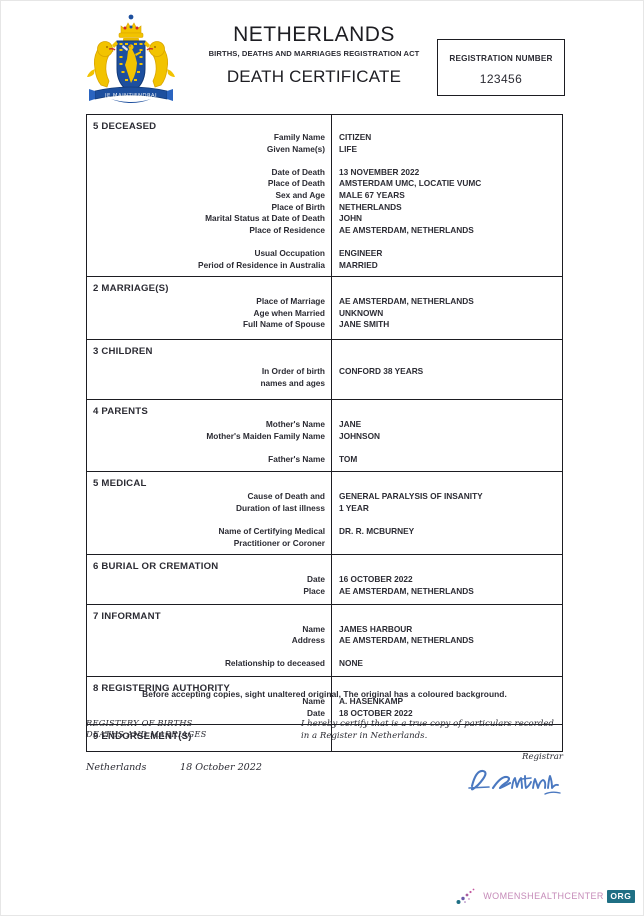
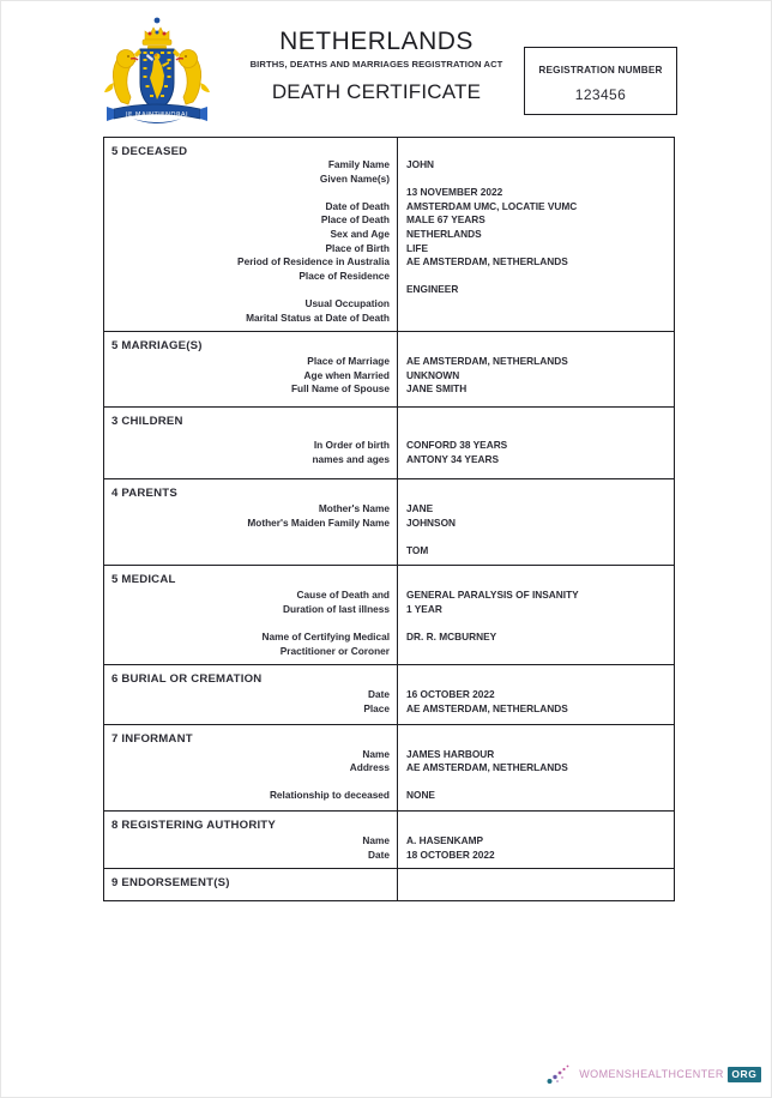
  NETHERLANDS
  BIRTHS, DEATHS AND MARRIAGES REGISTRATION ACT
  DEATH CERTIFICATE
  REGISTRATION NUMBER
  123456
  5 DECEASED
  Family Name
  Given Name(s)
  Date of Death
  Place of Death
  Sex and Age
  Place of Birth
- Marital Status at Date of Death
+ Period of Residence in Australia
  Place of Residence
  Usual Occupation
- Period of Residence in Australia
+ Marital Status at Date of Death
- CITIZEN
- LIFE
+ JOHN
  13 NOVEMBER 2022
  AMSTERDAM UMC, LOCATIE VUMC
  MALE 67 YEARS
  NETHERLANDS
- JOHN
+ LIFE
  AE AMSTERDAM, NETHERLANDS
  ENGINEER
- MARRIED
- 2 MARRIAGE(S)
+ 5 MARRIAGE(S)
  Place of Marriage
  Age when Married
  Full Name of Spouse
  AE AMSTERDAM, NETHERLANDS
  UNKNOWN
  JANE SMITH
  3 CHILDREN
  In Order of birth
  names and ages
  CONFORD 38 YEARS
+ ANTONY 34 YEARS
  4 PARENTS
  Mother's Name
  Mother's Maiden Family Name
- Father's Name
  JANE
  JOHNSON
  TOM
  5 MEDICAL
  Cause of Death and
  Duration of last illness
  Name of Certifying Medical
  Practitioner or Coroner
  GENERAL PARALYSIS OF INSANITY
  1 YEAR
  DR. R. MCBURNEY
  6 BURIAL OR CREMATION
  Date
  Place
  16 OCTOBER 2022
  AE AMSTERDAM, NETHERLANDS
  7 INFORMANT
  Name
  Address
  Relationship to deceased
  JAMES HARBOUR
  AE AMSTERDAM, NETHERLANDS
  NONE
  8 REGISTERING AUTHORITY
  Name
  Date
  A. HASENKAMP
  18 OCTOBER 2022
  9 ENDORSEMENT(S)
- Before accepting copies, sight unaltered original, The original has a coloured background.
- REGISTERY OF BIRTHS
- DEATHS AND MARRIAGES
- I hereby certify that is a true copy of particulars recorded in a Register in Netherlands.
- Registrar
- Netherlands
- 18 October 2022
  WOMENSHEALTHCENTER
  ORG
